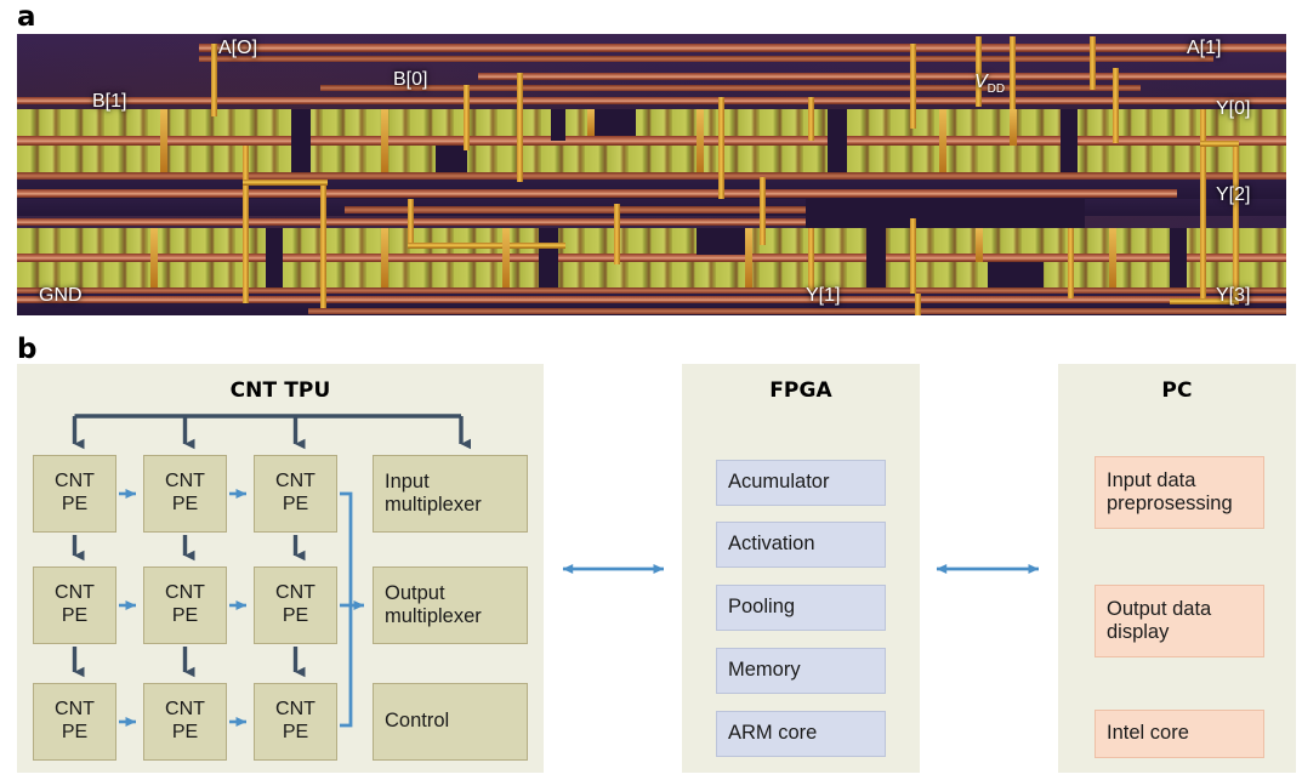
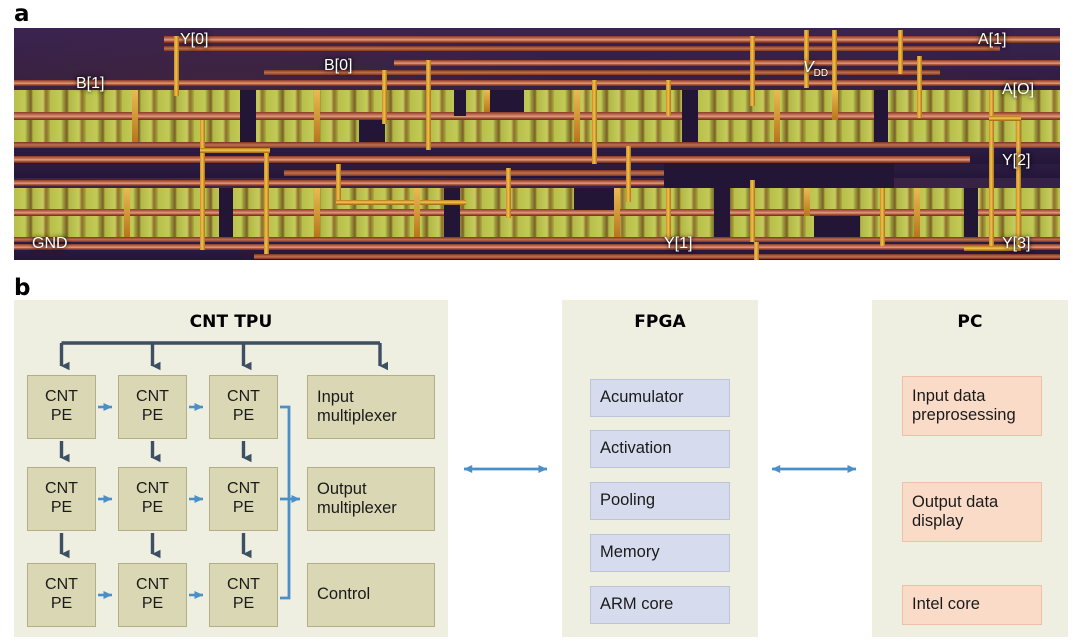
  a
- A[O]
+ Y[0]
  A[1]
  B[1]
  B[0]
  VDD
- Y[0]
+ A[O]
  Y[2]
  Y[1]
  Y[3]
  GND
  b
  CNT TPU
  CNT
  PE
  CNT
  PE
  CNT
  PE
  CNT
  PE
  CNT
  PE
  CNT
  PE
  CNT
  PE
  CNT
  PE
  CNT
  PE
  Input
  multiplexer
  Output
  multiplexer
  Control
  FPGA
  Acumulator
  Activation
  Pooling
  Memory
  ARM core
  PC
  Input data
  preprosessing
  Output data
  display
  Intel core
